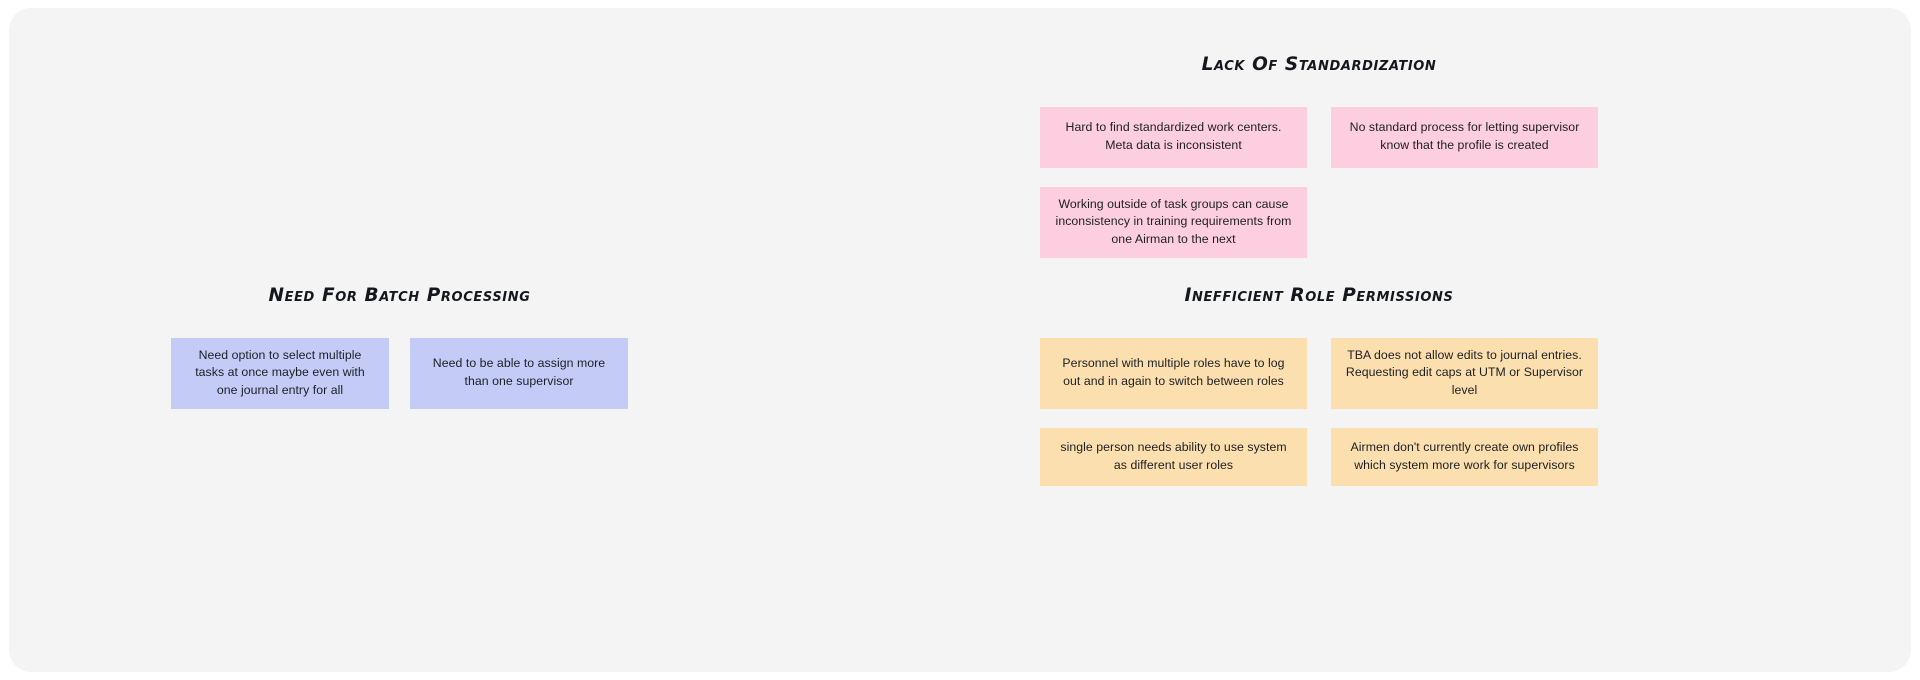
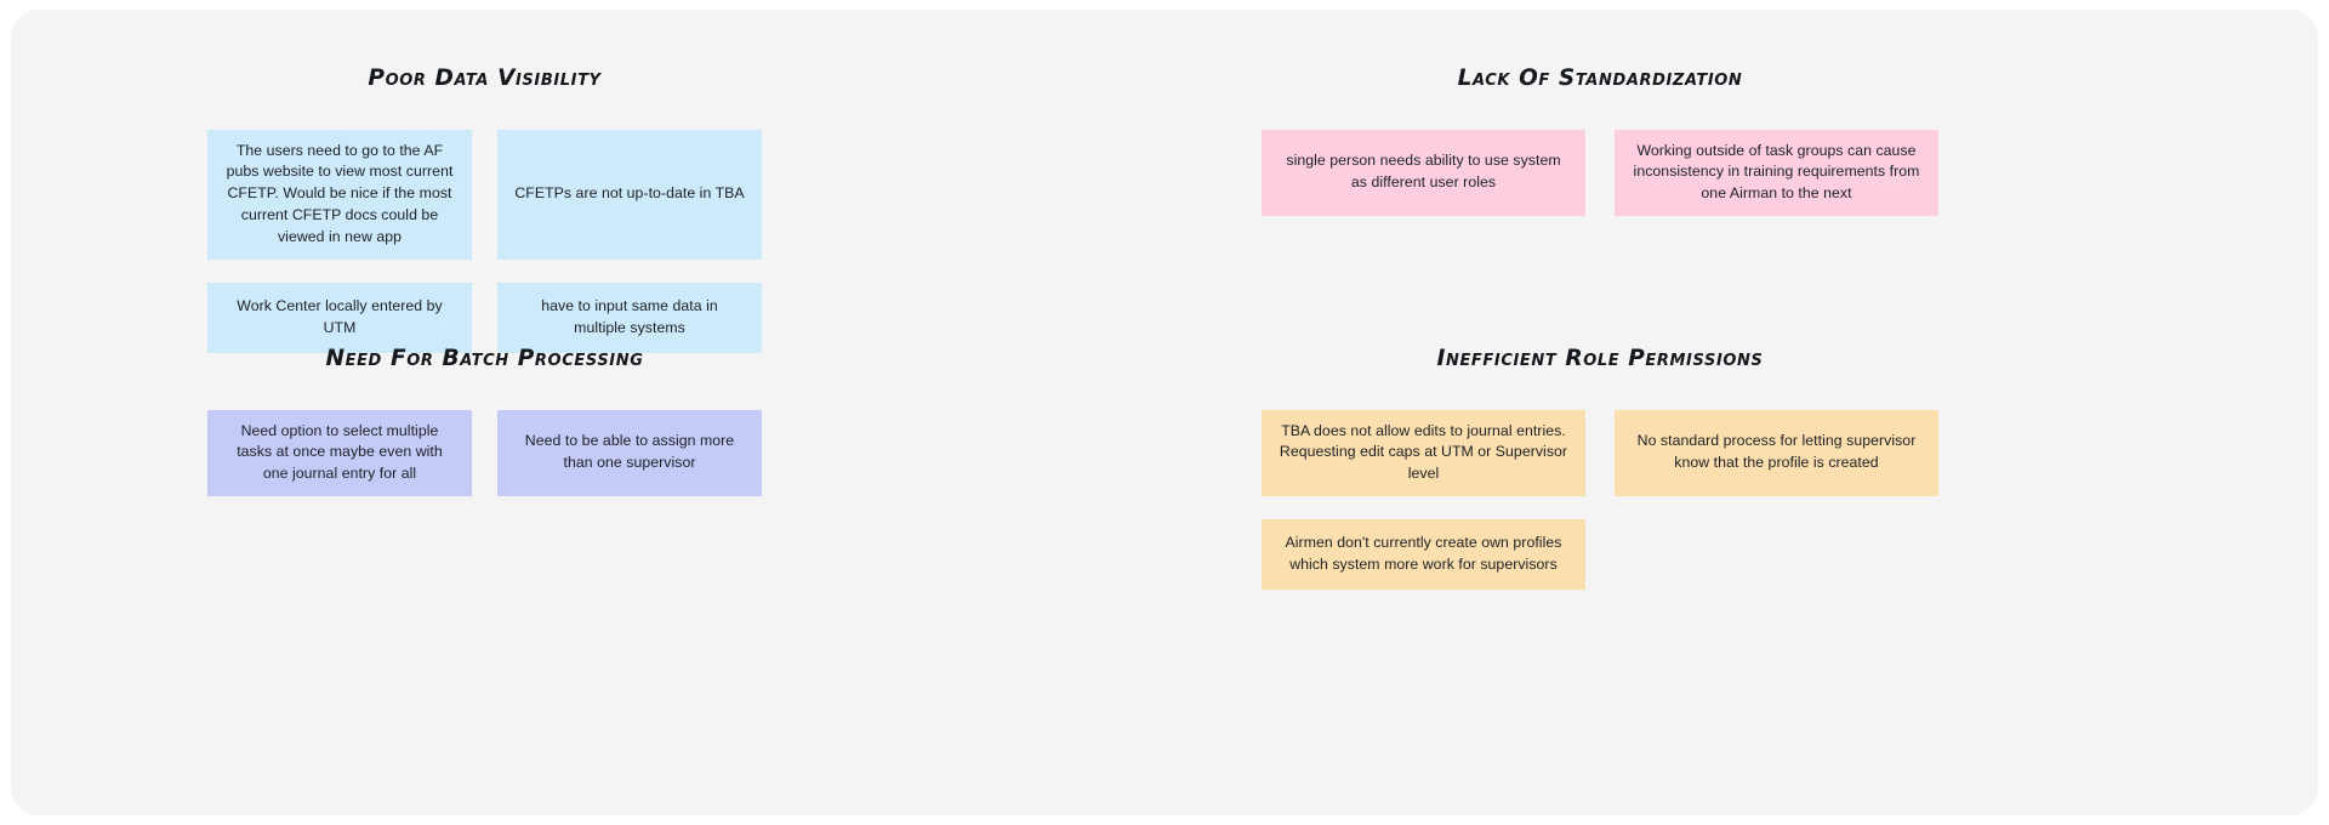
+ Poor Data Visibility
+ The users need to go to the AF pubs website to view most current CFETP. Would be nice if the most current CFETP docs could be viewed in new app
+ CFETPs are not up-to-date in TBA
+ Work Center locally entered by UTM
+ have to input same data in multiple systems
  Lack Of Standardization
- Hard to find standardized work centers. Meta data is inconsistent
- No standard process for letting supervisor know that the profile is created
+ single person needs ability to use system as different user roles
  Working outside of task groups can cause inconsistency in training requirements from one Airman to the next
  Need For Batch Processing
  Need option to select multiple tasks at once maybe even with one journal entry for all
  Need to be able to assign more than one supervisor
  Inefficient Role Permissions
- Personnel with multiple roles have to log out and in again to switch between roles
  TBA does not allow edits to journal entries. Requesting edit caps at UTM or Supervisor level
- single person needs ability to use system as different user roles
+ No standard process for letting supervisor know that the profile is created
  Airmen don't currently create own profiles which system more work for supervisors
